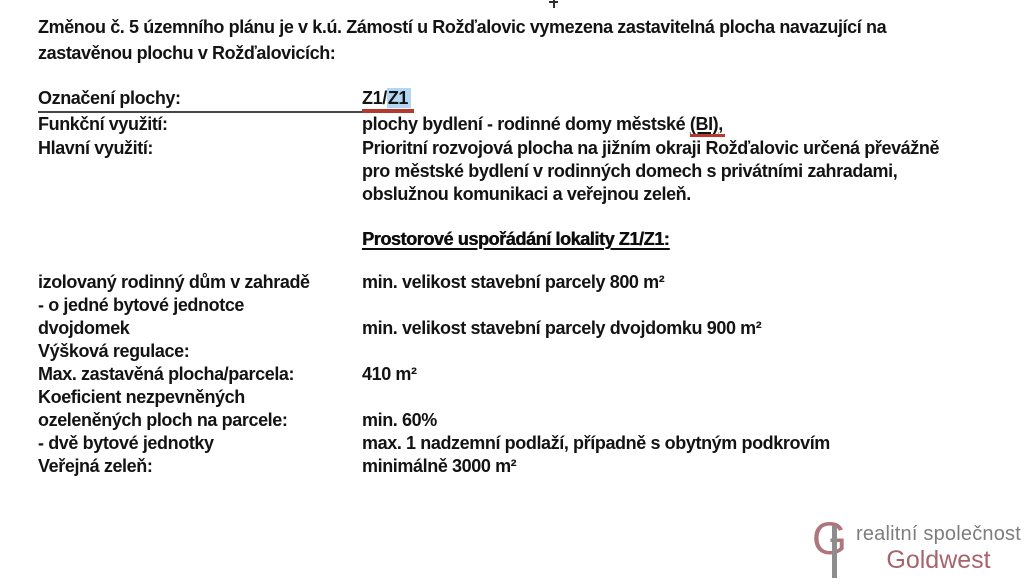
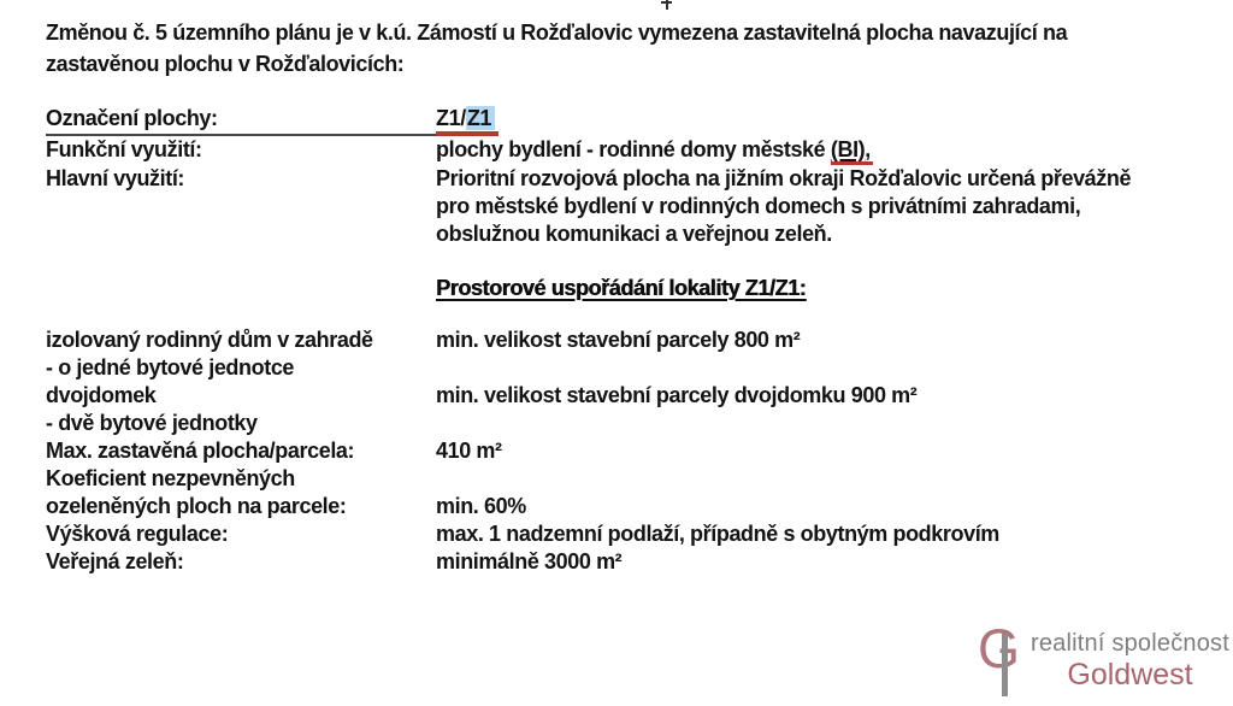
  Změnou č. 5 územního plánu je v k.ú. Zámostí u Rožďalovic vymezena zastavitelná plocha navazující na
  zastavěnou plochu v Rožďalovicích:
  Označení plochy:
  Z1/Z1
  Funkční využití:
  plochy bydlení - rodinné domy městské (BI),
  Hlavní využití:
  Prioritní rozvojová plocha na jižním okraji Rožďalovic určená převážně
  pro městské bydlení v rodinných domech s privátními zahradami,
  obslužnou komunikaci a veřejnou zeleň.
  Prostorové uspořádání lokality Z1/Z1:
  izolovaný rodinný dům v zahradě
  min. velikost stavební parcely 800 m²
  - o jedné bytové jednotce
  dvojdomek
  min. velikost stavební parcely dvojdomku 900 m²
- Výšková regulace:
+ - dvě bytové jednotky
  Max. zastavěná plocha/parcela:
  410 m²
  Koeficient nezpevněných
  ozeleněných ploch na parcele:
  min. 60%
- - dvě bytové jednotky
+ Výšková regulace:
  max. 1 nadzemní podlaží, případně s obytným podkrovím
  Veřejná zeleň:
  minimálně 3000 m²
  G
  realitní společnost
  Goldwest
